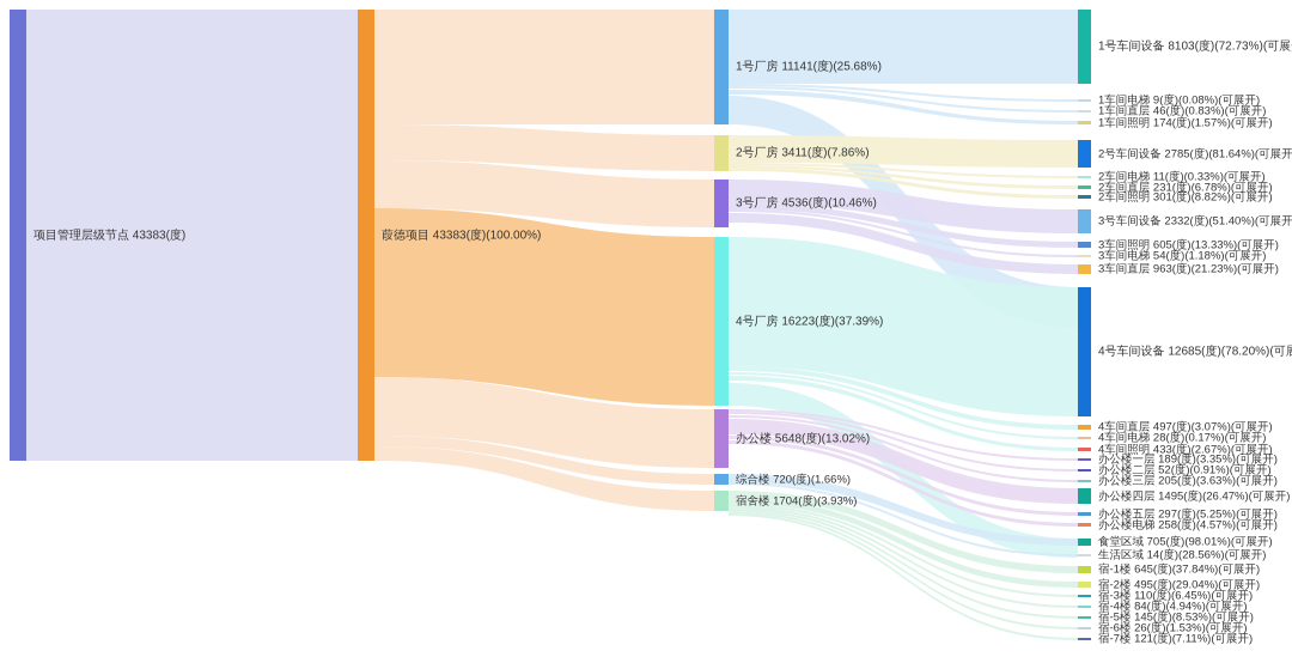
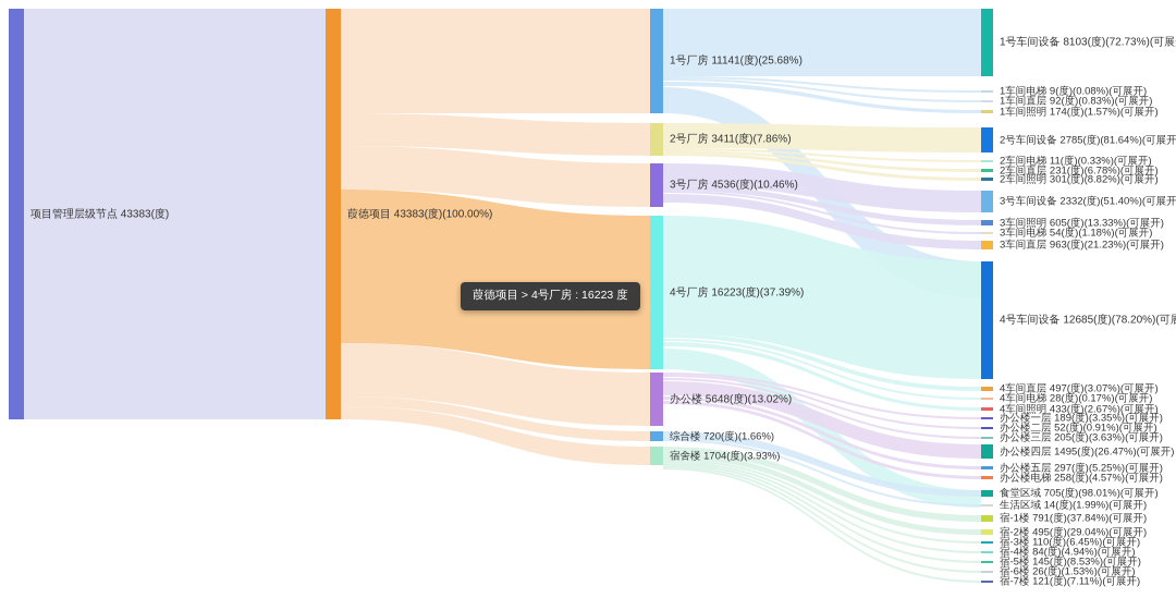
  项目管理层级节点 43383(度)
  葭德项目 43383(度)(100.00%)
  1号厂房 11141(度)(25.68%)
  2号厂房 3411(度)(7.86%)
  3号厂房 4536(度)(10.46%)
  4号厂房 16223(度)(37.39%)
  办公楼 5648(度)(13.02%)
  综合楼 720(度)(1.66%)
  宿舍楼 1704(度)(3.93%)
  1号车间设备 8103(度)(72.73%)(可展
  1车间电梯 9(度)(0.08%)(可展开)
- 1车间直层 46(度)(0.83%)(可展开)
+ 1车间直层 92(度)(0.83%)(可展开)
  1车间照明 174(度)(1.57%)(可展开)
  2号车间设备 2785(度)(81.64%)(可展开
  2车间电梯 11(度)(0.33%)(可展开)
  2车间直层 231(度)(6.78%)(可展开)
  2车间照明 301(度)(8.82%)(可展开)
  3号车间设备 2332(度)(51.40%)(可展开
  3车间照明 605(度)(13.33%)(可展开)
  3车间电梯 54(度)(1.18%)(可展开)
  3车间直层 963(度)(21.23%)(可展开)
  4号车间设备 12685(度)(78.20%)(可
  4车间直层 497(度)(3.07%)(可展开)
  4车间电梯 28(度)(0.17%)(可展开)
  4车间照明 433(度)(2.67%)(可展开)
  办公楼一层 189(度)(3.35%)(可展开)
  办公楼二层 52(度)(0.91%)(可展开)
  办公楼三层 205(度)(3.63%)(可展开)
  办公楼四层 1495(度)(26.47%)(可展开)
  办公楼五层 297(度)(5.25%)(可展开)
  办公楼电梯 258(度)(4.57%)(可展开)
  食堂区域 705(度)(98.01%)(可展开)
- 生活区域 14(度)(28.56%)(可展开)
+ 生活区域 14(度)(1.99%)(可展开)
- 宿-1楼 645(度)(37.84%)(可展开)
+ 宿-1楼 791(度)(37.84%)(可展开)
  宿-2楼 495(度)(29.04%)(可展开)
  宿-3楼 110(度)(6.45%)(可展开)
  宿-4楼 84(度)(4.94%)(可展开)
  宿-5楼 145(度)(8.53%)(可展开)
  宿-6楼 26(度)(1.53%)(可展开)
  宿-7楼 121(度)(7.11%)(可展开)
+ 葭德项目 > 4号厂房 : 16223 度
